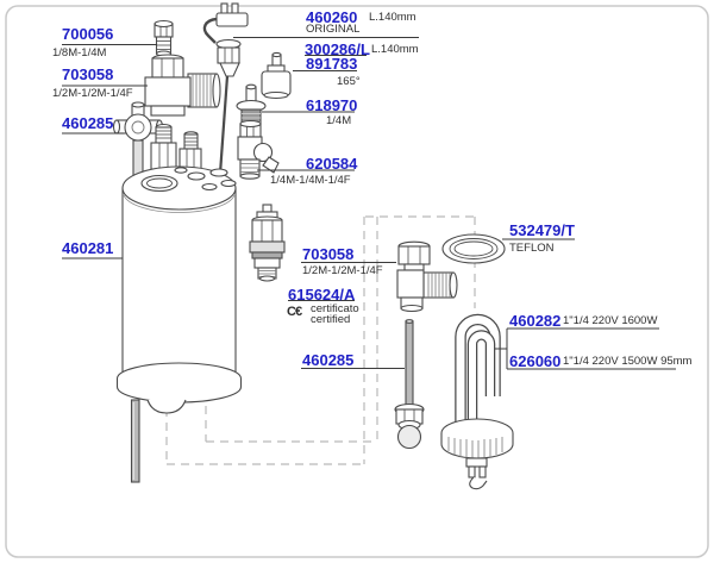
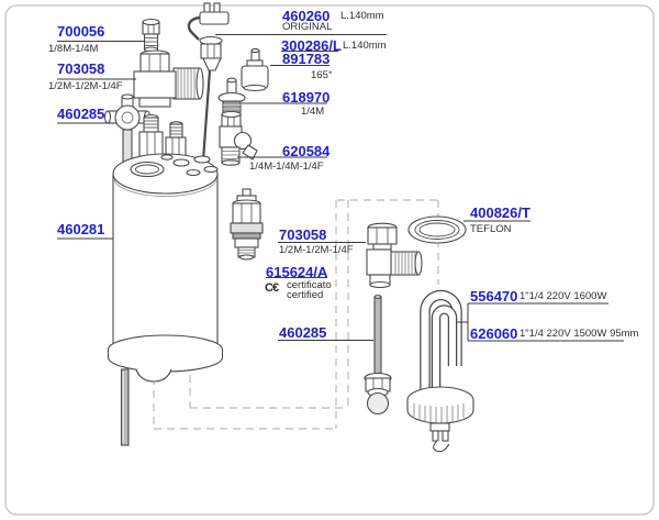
  700056
  1/8M-1/4M
  703058
  1/2M-1/2M-1/4F
  460285
  460281
  460260
  L.140mm
  ORIGINAL
  300286/L
  L.140mm
  891783
  165°
  618970
  1/4M
  620584
  1/4M-1/4M-1/4F
  703058
  1/2M-1/2M-1/4F
  615624/A
  C€
  certificato
  certified
  460285
- 532479/T
+ 400826/T
  TEFLON
- 460282
+ 556470
  1"1/4 220V 1600W
  626060
  1"1/4 220V 1500W 95mm
